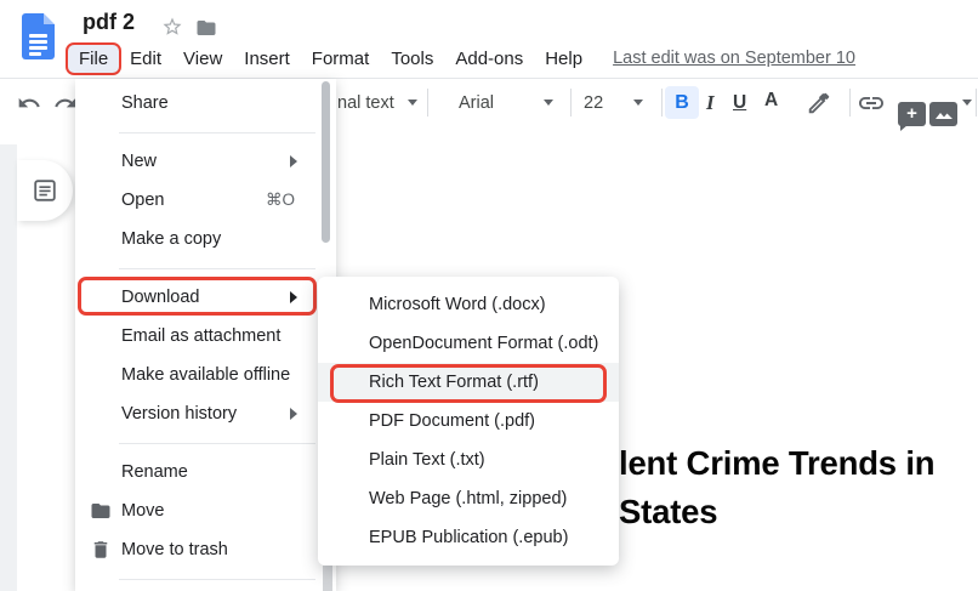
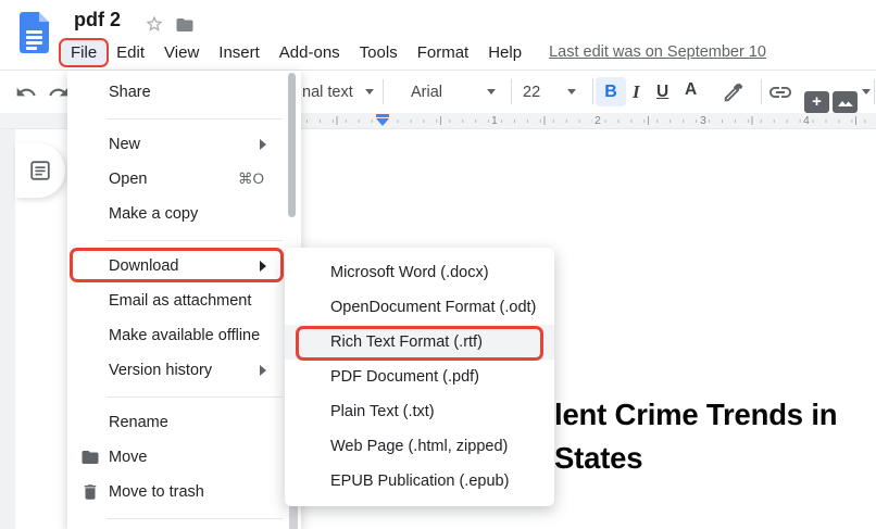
  lent Crime Trends in
  States
  pdf 2
  File
  Edit
  View
  Insert
- Format
+ Add-ons
  Tools
- Add-ons
+ Format
  Help
  Last edit was on September 10
  nal text
  Arial
  22
  B
  I
  U
  A
  +
+ 1
+ 2
+ 3
+ 4
  Share
  New
  Open
  ⌘O
  Make a copy
  Download
  Email as attachment
  Make available offline
  Version history
  Rename
  Move
  Move to trash
  Microsoft Word (.docx)
  OpenDocument Format (.odt)
  Rich Text Format (.rtf)
  PDF Document (.pdf)
  Plain Text (.txt)
  Web Page (.html, zipped)
  EPUB Publication (.epub)
